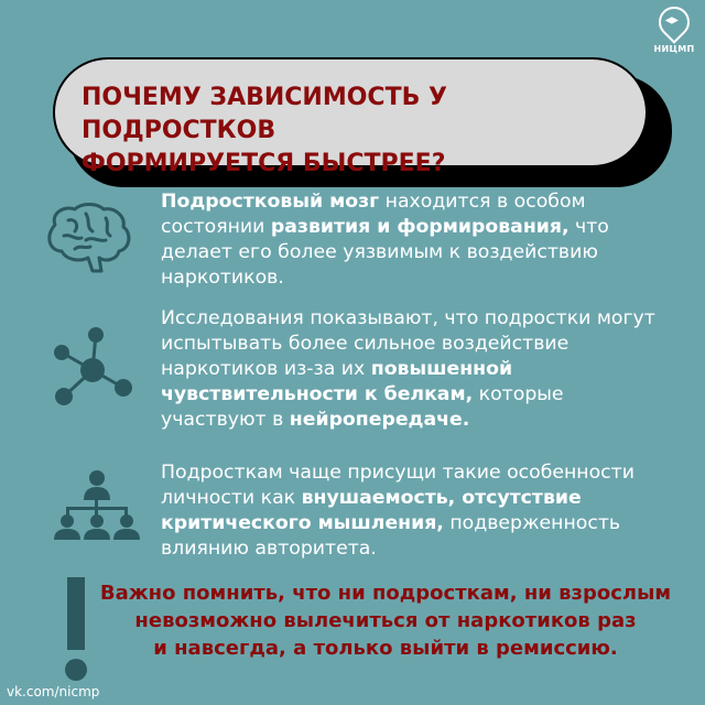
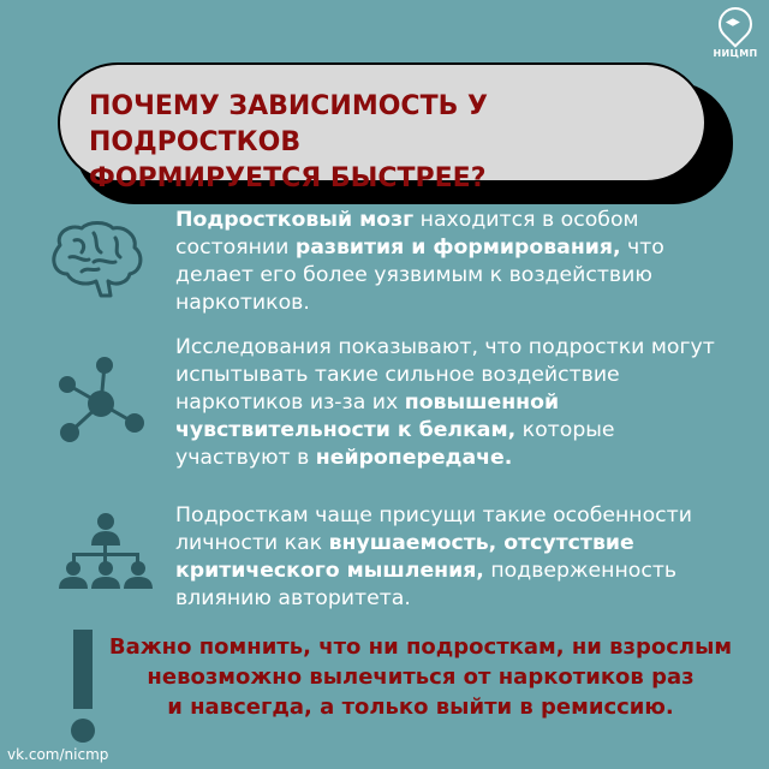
  НИЦМП
  ПОЧЕМУ ЗАВИСИМОСТЬ У ПОДРОСТКОВ
  ФОРМИРУЕТСЯ БЫСТРЕЕ?
  Подростковый мозг находится в особом состоянии развития и формирования, что делает его более уязвимым к воздействию наркотиков.
- Исследования показывают, что подростки могут испытывать более сильное воздействие наркотиков из-за их повышенной чувствительности к белкам, которые участвуют в нейропередаче.
+ Исследования показывают, что подростки могут испытывать такие сильное воздействие наркотиков из-за их повышенной чувствительности к белкам, которые участвуют в нейропередаче.
  Подросткам чаще присущи такие особенности личности как внушаемость, отсутствие критического мышления, подверженность влиянию авторитета.
  Важно помнить, что ни подросткам, ни взрослым
  невозможно вылечиться от наркотиков раз
  и навсегда, а только выйти в ремиссию.
  vk.com/nicmp
